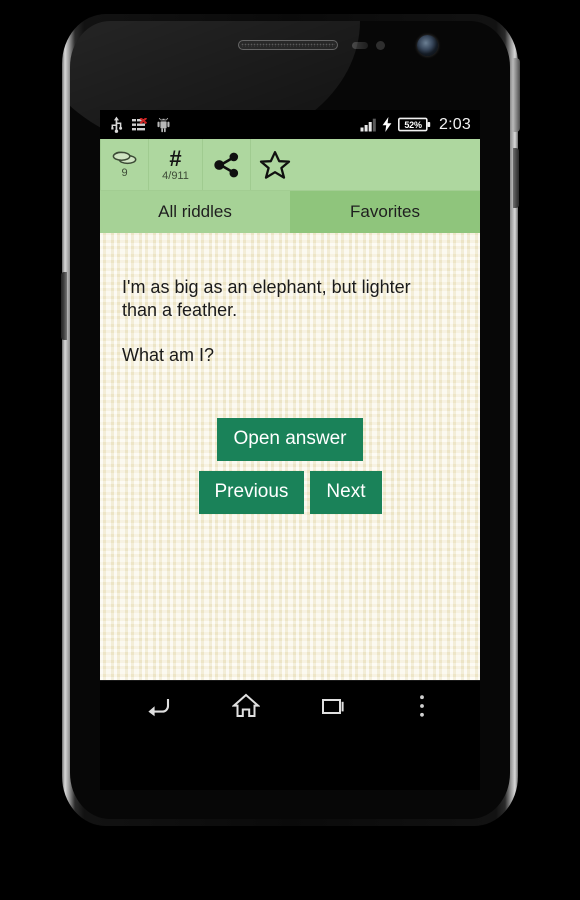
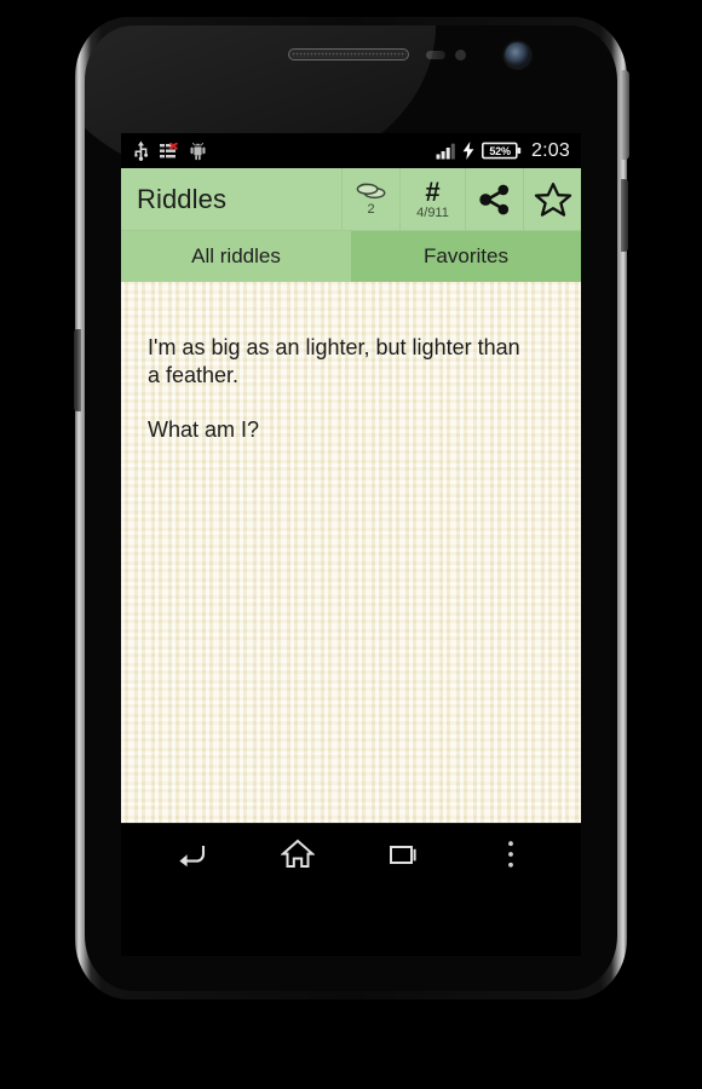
  52%
  2:03
+ Riddles
- 9
+ 2
  #
  4/911
  All riddles
  Favorites
- I'm as big as an elephant, but lighter than a feather.
+ I'm as big as an lighter, but lighter than a feather.
  What am I?
- Open answer
- Previous
- Next
